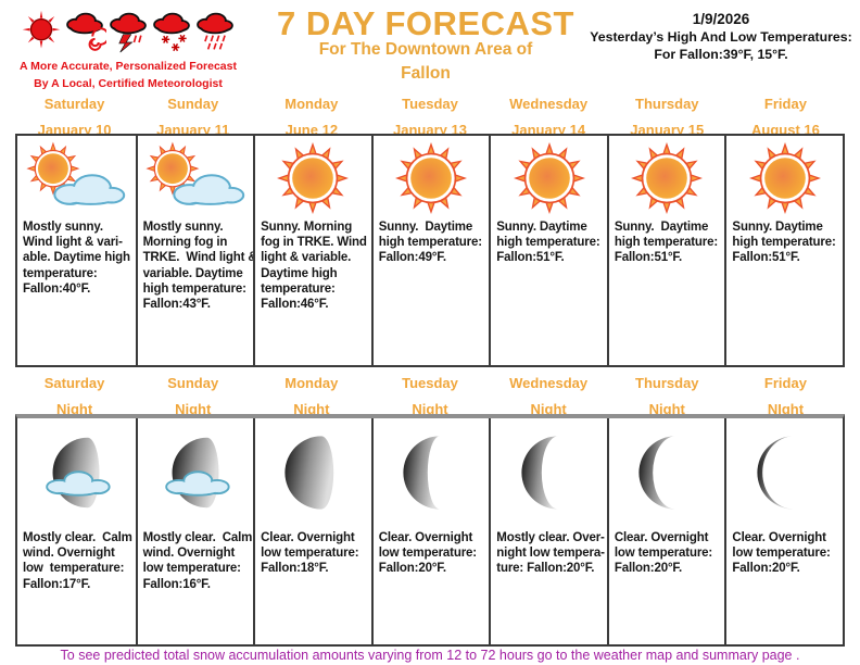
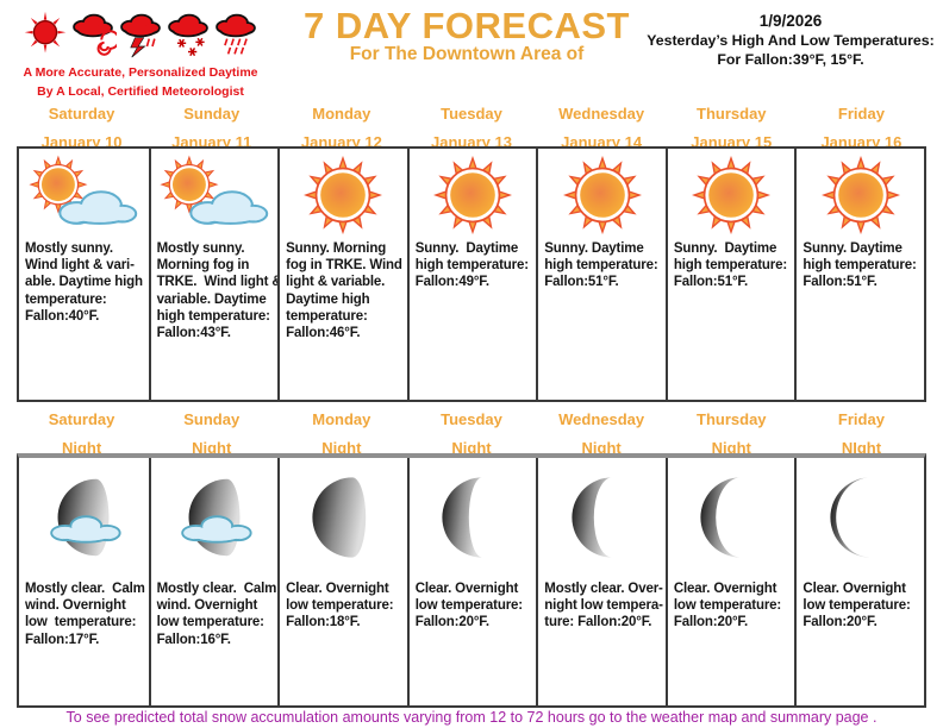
- A More Accurate, Personalized Forecast
+ A More Accurate, Personalized Daytime
  By A Local, Certified Meteorologist
  7 DAY FORECAST
  For The Downtown Area of
- Fallon
  1/9/2026
  Yesterday’s High And Low Temperatures:
  For Fallon:39°F, 15°F.
  Saturday
  January 10
  Sunday
  January 11
  Monday
- June 12
+ January 12
  Tuesday
  January 13
  Wednesday
  January 14
  Thursday
  January 15
  Friday
- August 16
+ January 16
  Mostly sunny.
  Wind light & vari-
  able. Daytime high
  temperature:
  Fallon:40°F.
  Mostly sunny.
  Morning fog in
  TRKE. Wind light &
  variable. Daytime
  high temperature:
  Fallon:43°F.
  Sunny. Morning
  fog in TRKE. Wind
  light & variable.
  Daytime high
  temperature:
  Fallon:46°F.
  Sunny. Daytime
  high temperature:
  Fallon:49°F.
  Sunny. Daytime
  high temperature:
  Fallon:51°F.
  Sunny. Daytime
  high temperature:
  Fallon:51°F.
  Sunny. Daytime
  high temperature:
  Fallon:51°F.
  Saturday
  Night
  Sunday
  Night
  Monday
  Night
  Tuesday
  Night
  Wednesday
  Night
  Thursday
  Night
  Friday
  NIght
  Mostly clear. Calm
  wind. Overnight
  low temperature:
  Fallon:17°F.
  Mostly clear. Calm
  wind. Overnight
  low temperature:
  Fallon:16°F.
  Clear. Overnight
  low temperature:
  Fallon:18°F.
  Clear. Overnight
  low temperature:
  Fallon:20°F.
  Mostly clear. Over-
  night low tempera-
  ture: Fallon:20°F.
  Clear. Overnight
  low temperature:
  Fallon:20°F.
  Clear. Overnight
  low temperature:
  Fallon:20°F.
  To see predicted total snow accumulation amounts varying from 12 to 72 hours go to the weather map and summary page .
